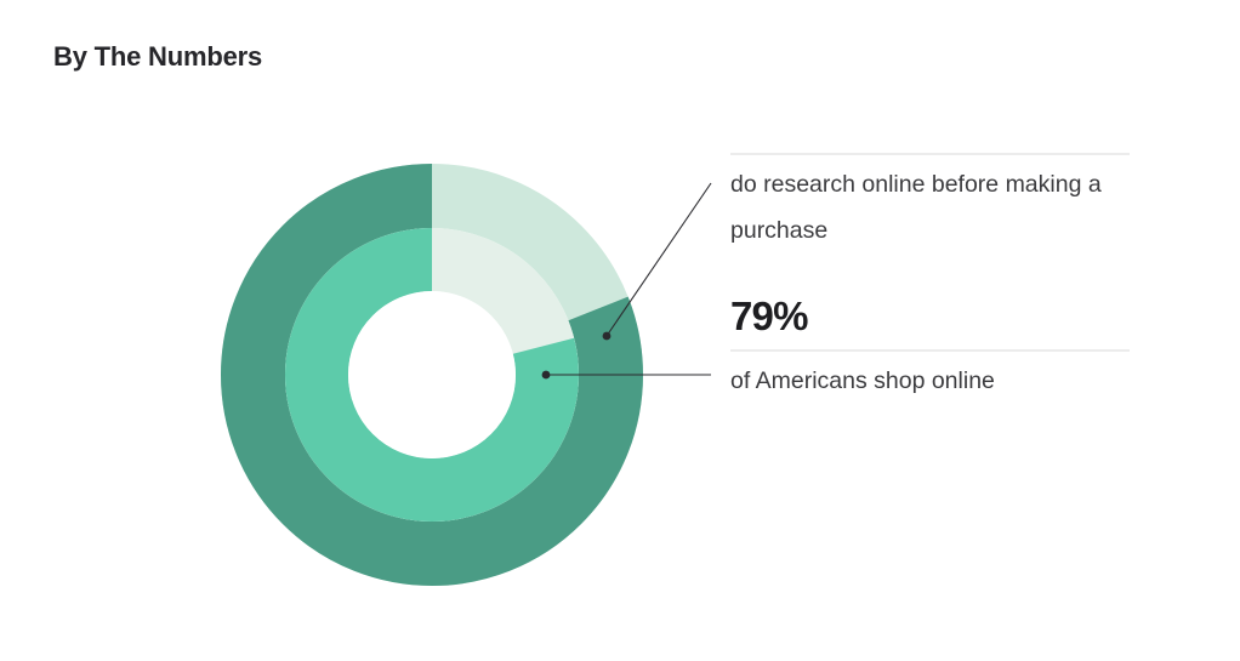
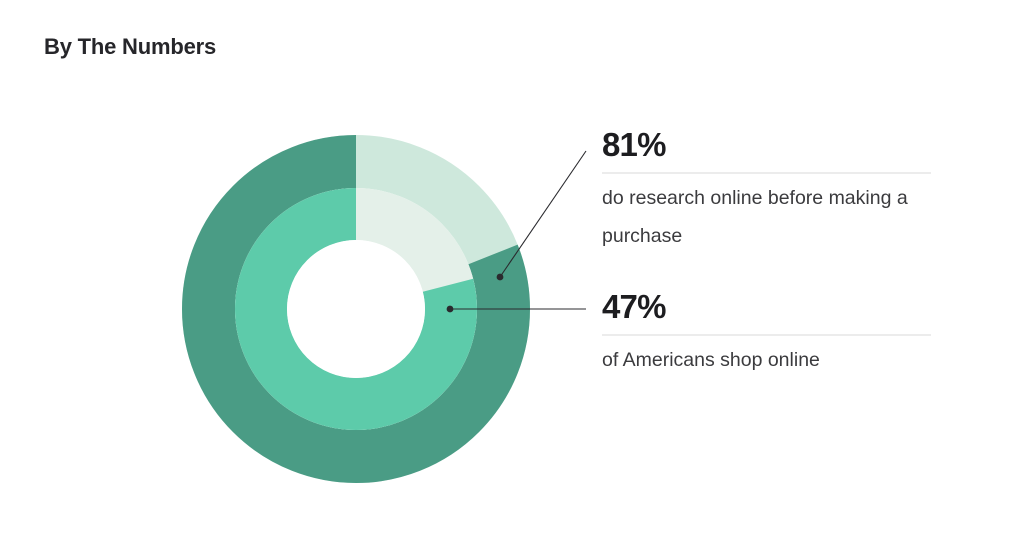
  By The Numbers
+ 81%
  do research online before making a purchase
- 79%
+ 47%
  of Americans shop online
